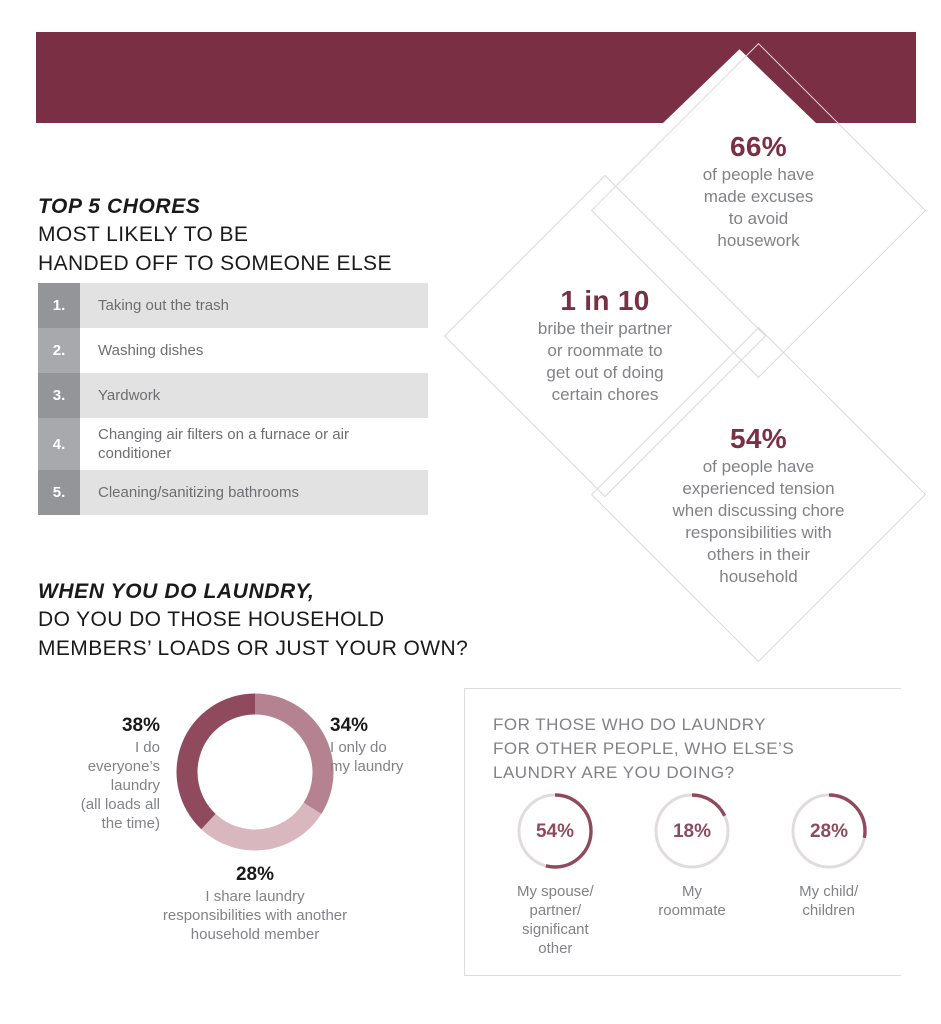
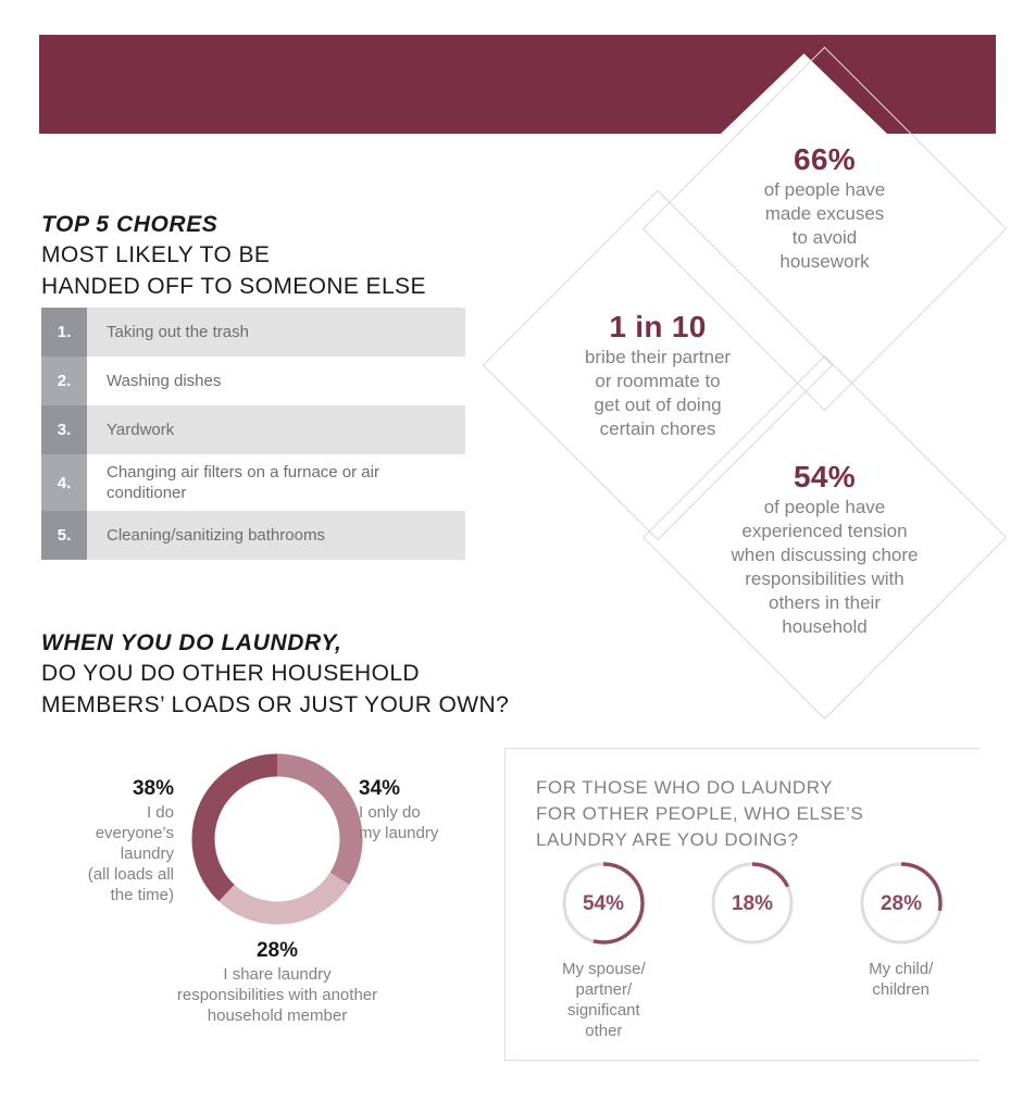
  TOP 5 CHORES
  MOST LIKELY TO BE
  HANDED OFF TO SOMEONE ELSE
  1.
  Taking out the trash
  2.
  Washing dishes
  3.
  Yardwork
  4.
  Changing air filters on a furnace or air conditioner
  5.
  Cleaning/sanitizing bathrooms
  66%
  of people have
  made excuses
  to avoid
  housework
  1 in 10
  bribe their partner
  or roommate to
  get out of doing
  certain chores
  54%
  of people have
  experienced tension
  when discussing chore
  responsibilities with
  others in their
  household
  WHEN YOU DO LAUNDRY,
- DO YOU DO THOSE HOUSEHOLD
+ DO YOU DO OTHER HOUSEHOLD
  MEMBERS’ LOADS OR JUST YOUR OWN?
  38%
  I do
  everyone’s
  laundry
  (all loads all
  the time)
  34%
  I only do
  my laundry
  28%
  I share laundry
  responsibilities with another
  household member
  FOR THOSE WHO DO LAUNDRY
  FOR OTHER PEOPLE, WHO ELSE’S
  LAUNDRY ARE YOU DOING?
  54%
  My spouse/
  partner/
  significant
  other
  18%
- My
- roommate
  28%
  My child/
  children
